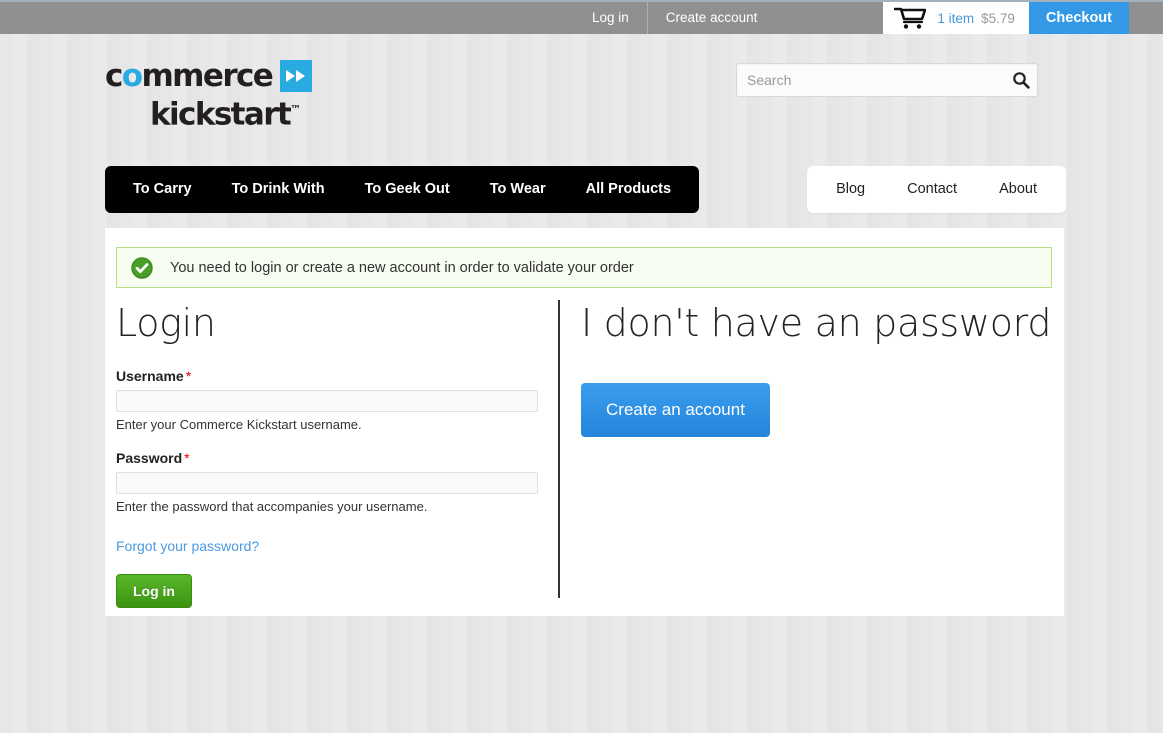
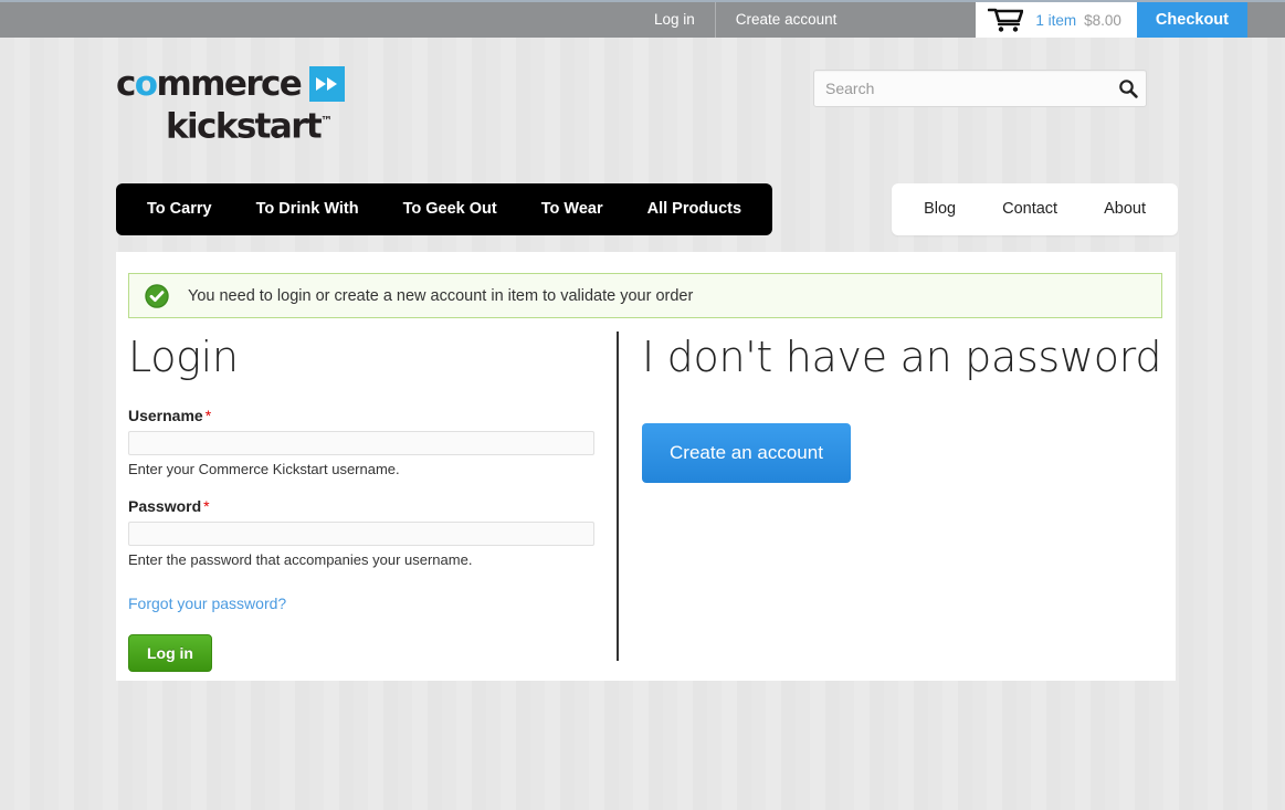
  Log in
  Create account
  1 item
- $5.79
+ $8.00
  Checkout
  c
  o
  mmerce
  kickstart™
  Search
  To Carry
  To Drink With
  To Geek Out
  To Wear
  All Products
  Blog
  Contact
  About
- You need to login or create a new account in order to validate your order
+ You need to login or create a new account in item to validate your order
  Login
  Username *
  Enter your Commerce Kickstart username.
  Password *
  Enter the password that accompanies your username.
  Forgot your password?
  Log in
  I don't have an password
  Create an account
